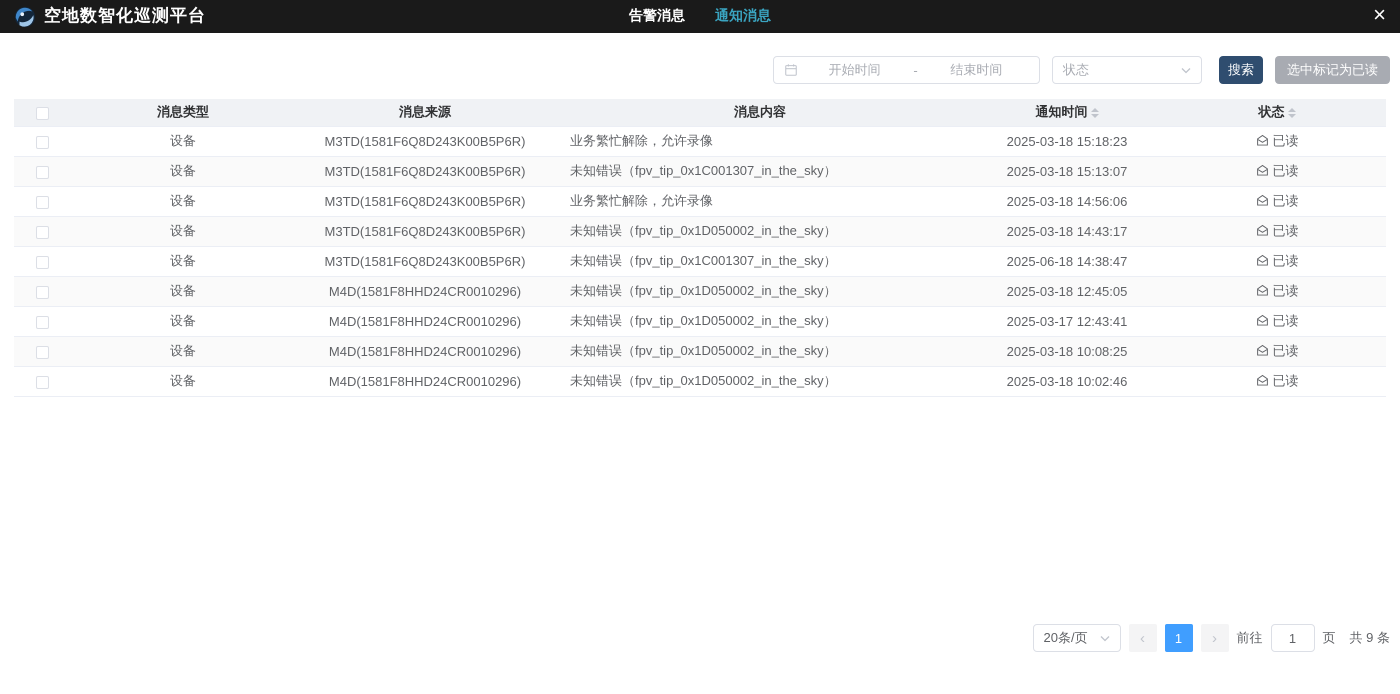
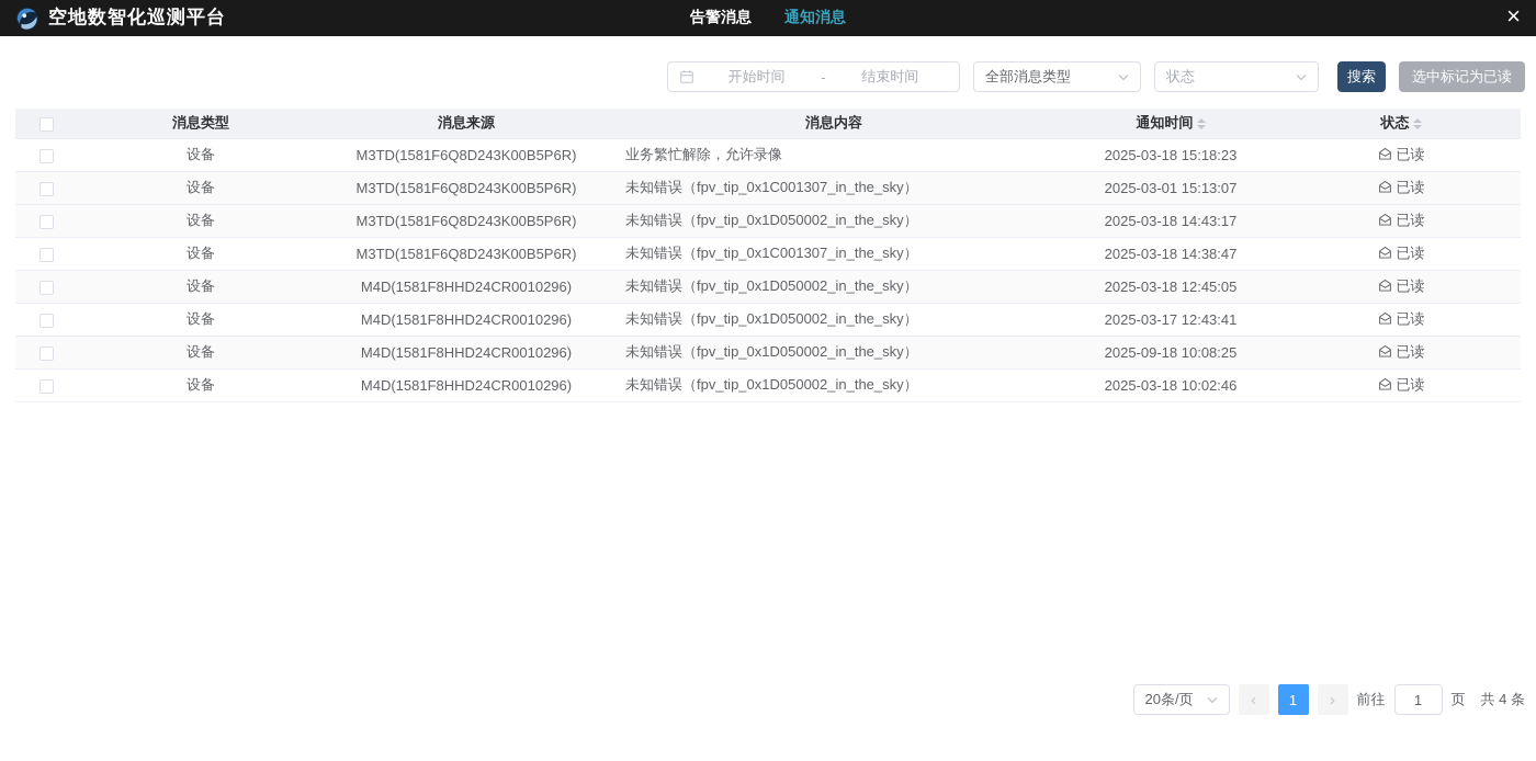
  空地数智化巡测平台
  告警消息
  通知消息
  ×
  开始时间
  -
  结束时间
+ 全部消息类型
  状态
  搜索
  选中标记为已读
  	消息类型	消息来源	消息内容	通知时间	状态
  	设备	M3TD(1581F6Q8D243K00B5P6R)	业务繁忙解除，允许录像	2025-03-18 15:18:23	已读
- 	设备	M3TD(1581F6Q8D243K00B5P6R)	未知错误（fpv_tip_0x1C001307_in_the_sky）	2025-03-18 15:13:07	已读
+ 	设备	M3TD(1581F6Q8D243K00B5P6R)	未知错误（fpv_tip_0x1C001307_in_the_sky）	2025-03-01 15:13:07	已读
- 	设备	M3TD(1581F6Q8D243K00B5P6R)	业务繁忙解除，允许录像	2025-03-18 14:56:06	已读
  	设备	M3TD(1581F6Q8D243K00B5P6R)	未知错误（fpv_tip_0x1D050002_in_the_sky）	2025-03-18 14:43:17	已读
- 	设备	M3TD(1581F6Q8D243K00B5P6R)	未知错误（fpv_tip_0x1C001307_in_the_sky）	2025-06-18 14:38:47	已读
+ 	设备	M3TD(1581F6Q8D243K00B5P6R)	未知错误（fpv_tip_0x1C001307_in_the_sky）	2025-03-18 14:38:47	已读
  	设备	M4D(1581F8HHD24CR0010296)	未知错误（fpv_tip_0x1D050002_in_the_sky）	2025-03-18 12:45:05	已读
  	设备	M4D(1581F8HHD24CR0010296)	未知错误（fpv_tip_0x1D050002_in_the_sky）	2025-03-17 12:43:41	已读
- 	设备	M4D(1581F8HHD24CR0010296)	未知错误（fpv_tip_0x1D050002_in_the_sky）	2025-03-18 10:08:25	已读
+ 	设备	M4D(1581F8HHD24CR0010296)	未知错误（fpv_tip_0x1D050002_in_the_sky）	2025-09-18 10:08:25	已读
  	设备	M4D(1581F8HHD24CR0010296)	未知错误（fpv_tip_0x1D050002_in_the_sky）	2025-03-18 10:02:46	已读
  20条/页
  ‹
  1
  ›
  前往
  1
  页
- 共 9 条
+ 共 4 条
